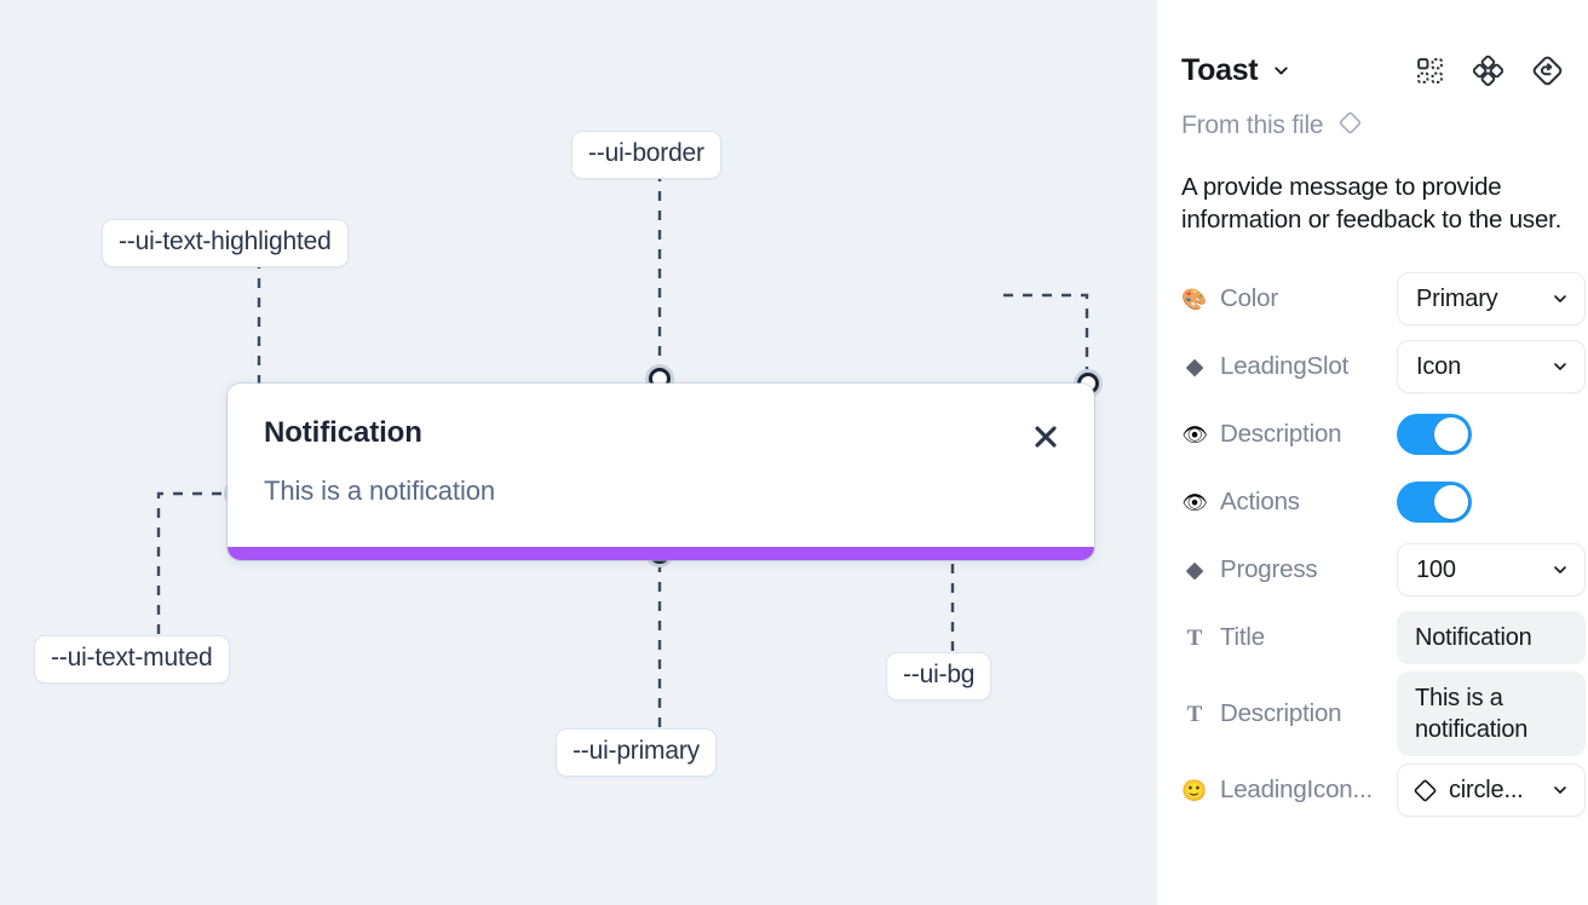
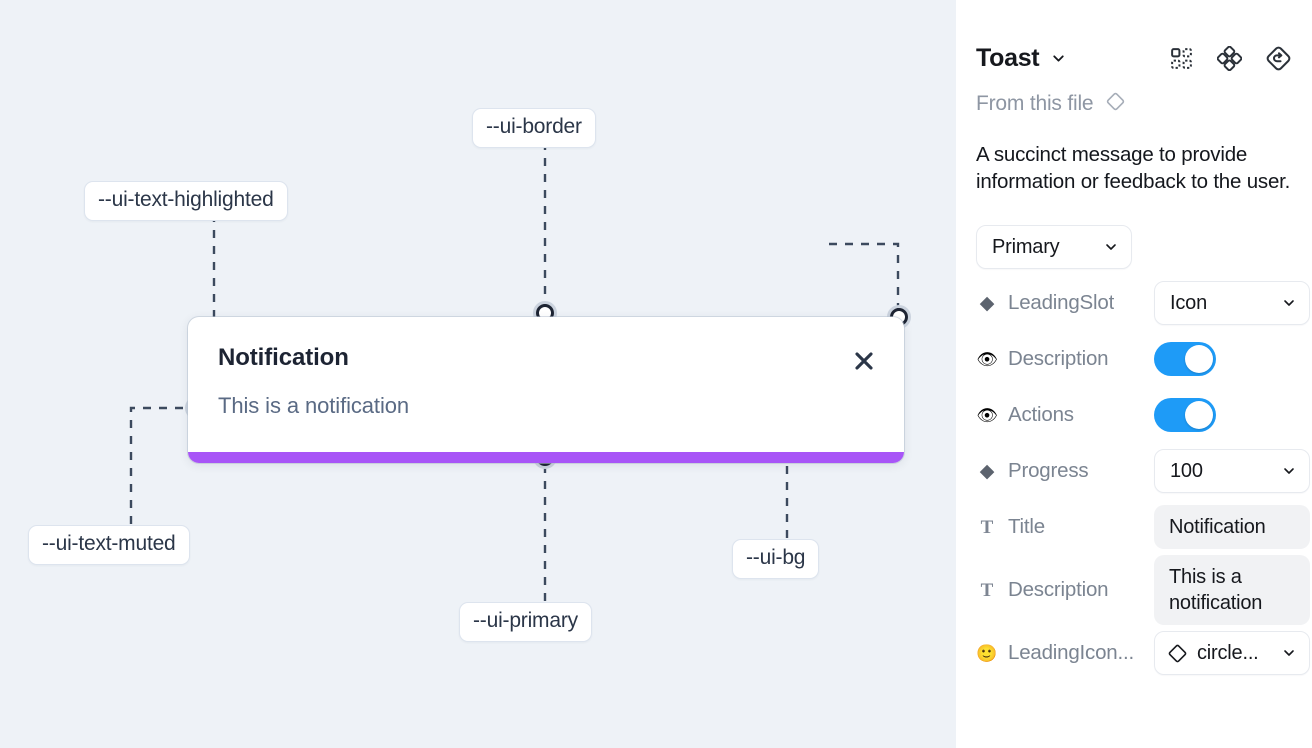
  Notification
  This is a notification
  --ui-text-highlighted
  --ui-border
  --ui-text-muted
  --ui-primary
  --ui-bg
  Toast
  From this file
- A provide message to provide information or feedback to the user.
+ A succinct message to provide information or feedback to the user.
- 🎨
- Color
  Primary
  ◆
  LeadingSlot
  Icon
  👁
  Description
  👁
  Actions
  ◆
  Progress
  100
  T
  Title
  Notification
  T
  Description
  This is a notification
  🙂
  LeadingIcon...
  circle...
